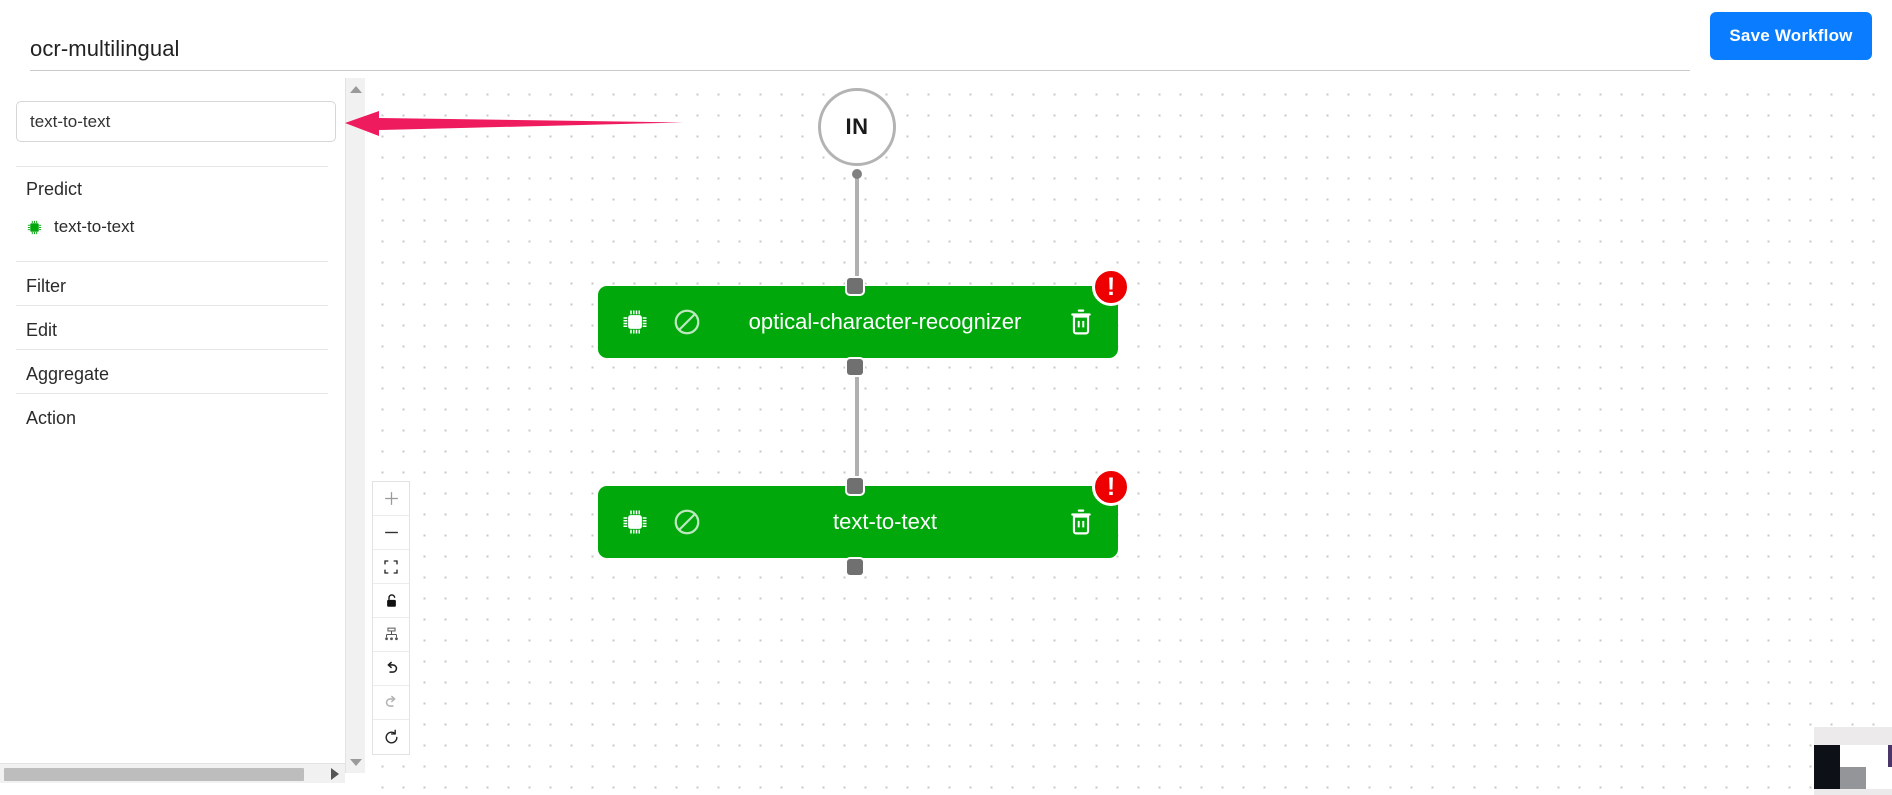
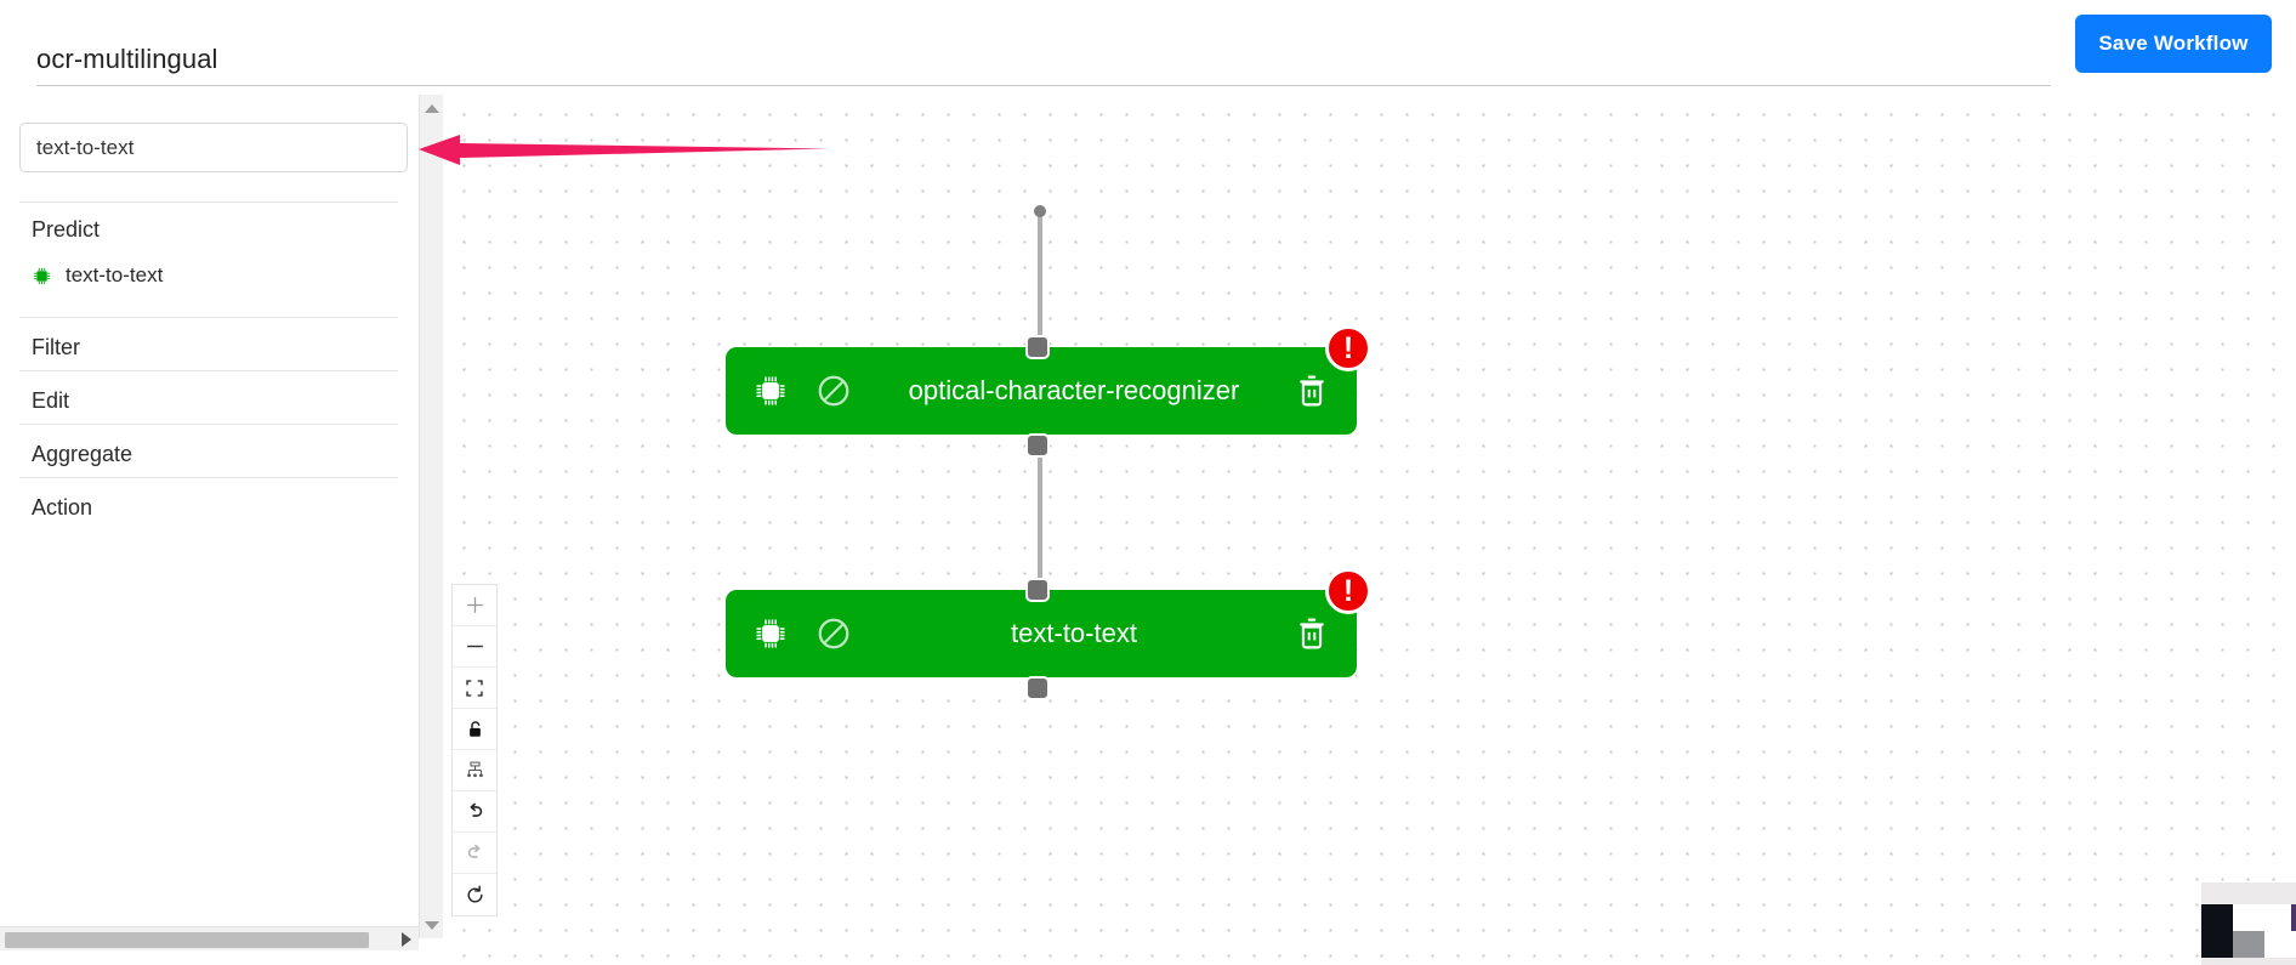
  ocr-multilingual
  Save Workflow
  text-to-text
  Predict
  text-to-text
  Filter
  Edit
  Aggregate
  Action
- IN
  optical-character-recognizer
  !
  text-to-text
  !
